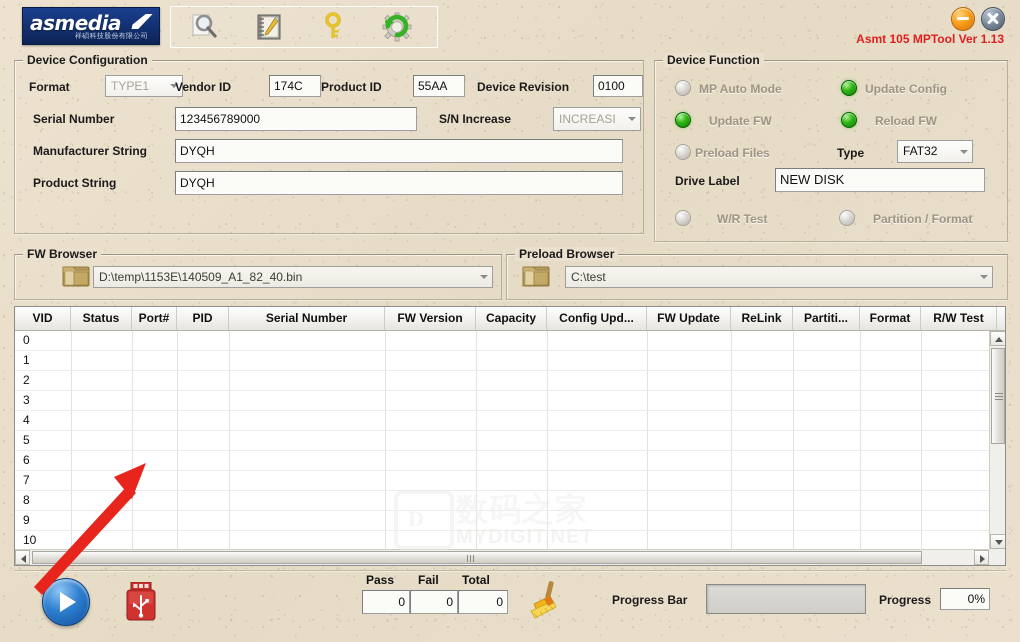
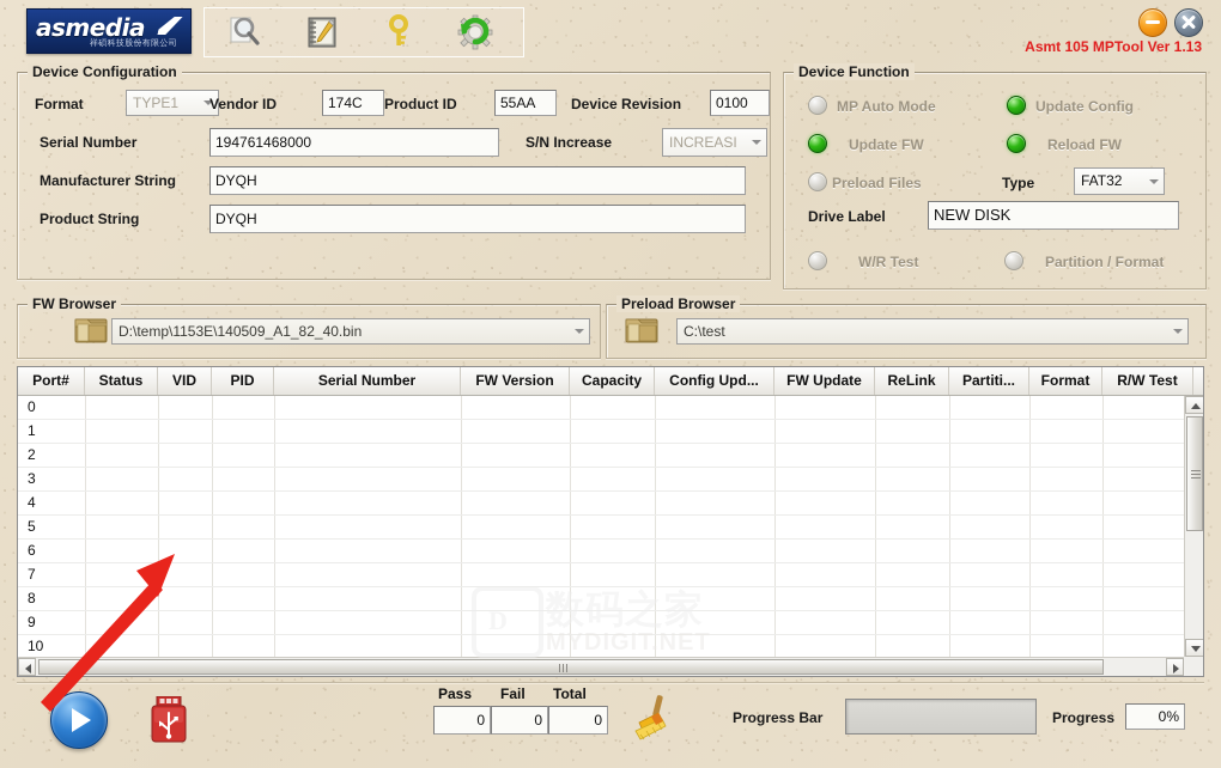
  asmedia
  Asmt 105 MPTool Ver 1.13
  Device Configuration
  Format
  TYPE1
  Vendor ID
  174C
  Product ID
  55AA
  Device Revision
  0100
  Serial Number
- 123456789000
+ 194761468000
  S/N Increase
  INCREASI
  Manufacturer String
  DYQH
  Product String
  DYQH
  Device Function
  MP Auto Mode
  Update Config
  Update FW
  Reload FW
  Preload Files
  Type
  FAT32
  Drive Label
  NEW DISK
  W/R Test
  Partition / Format
  FW Browser
  D:\temp\1153E\140509_A1_82_40.bin
  Preload Browser
  C:\test
- VID
+ Port#
  Status
- Port#
+ VID
  PID
  Serial Number
  FW Version
  Capacity
  Config Upd...
  FW Update
  ReLink
  Partiti...
  Format
  R/W Test
  0
  1
  2
  3
  4
  5
  6
  7
  8
  9
  10
  数码之家
  MYDIGIT.NET
  Pass
  0
  Fail
  0
  Total
  0
  Progress Bar
  Progress
  0%
